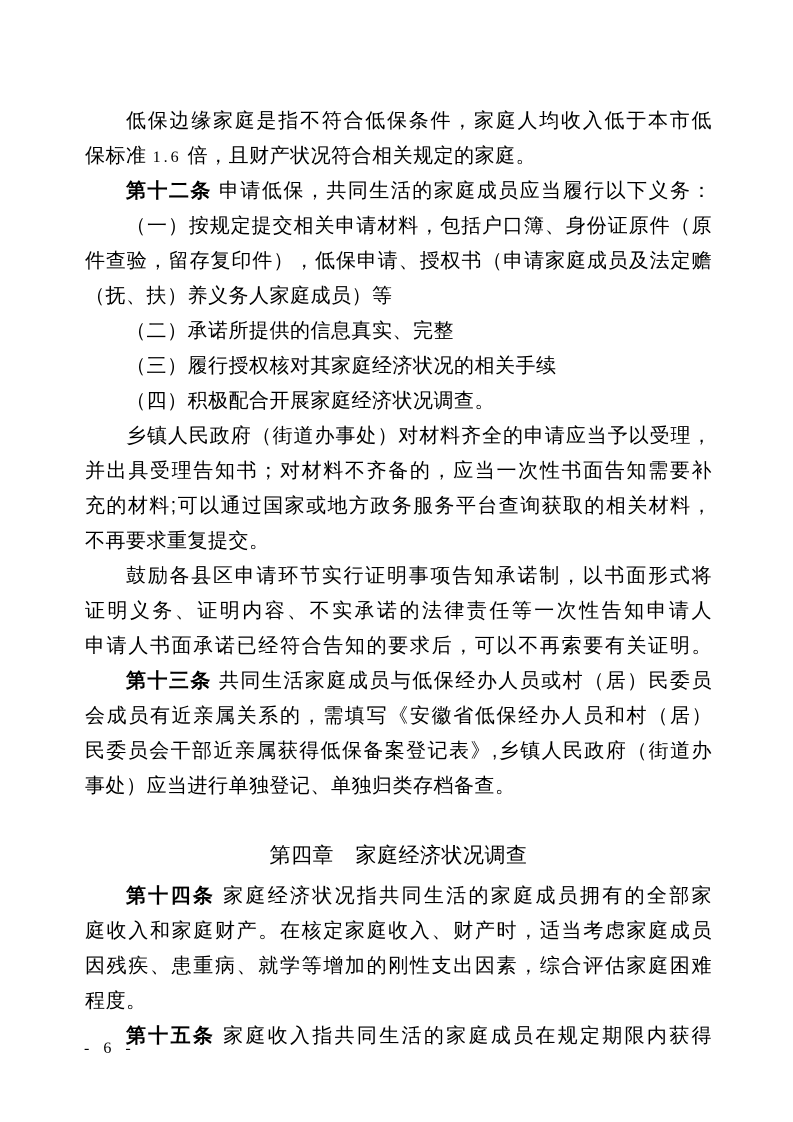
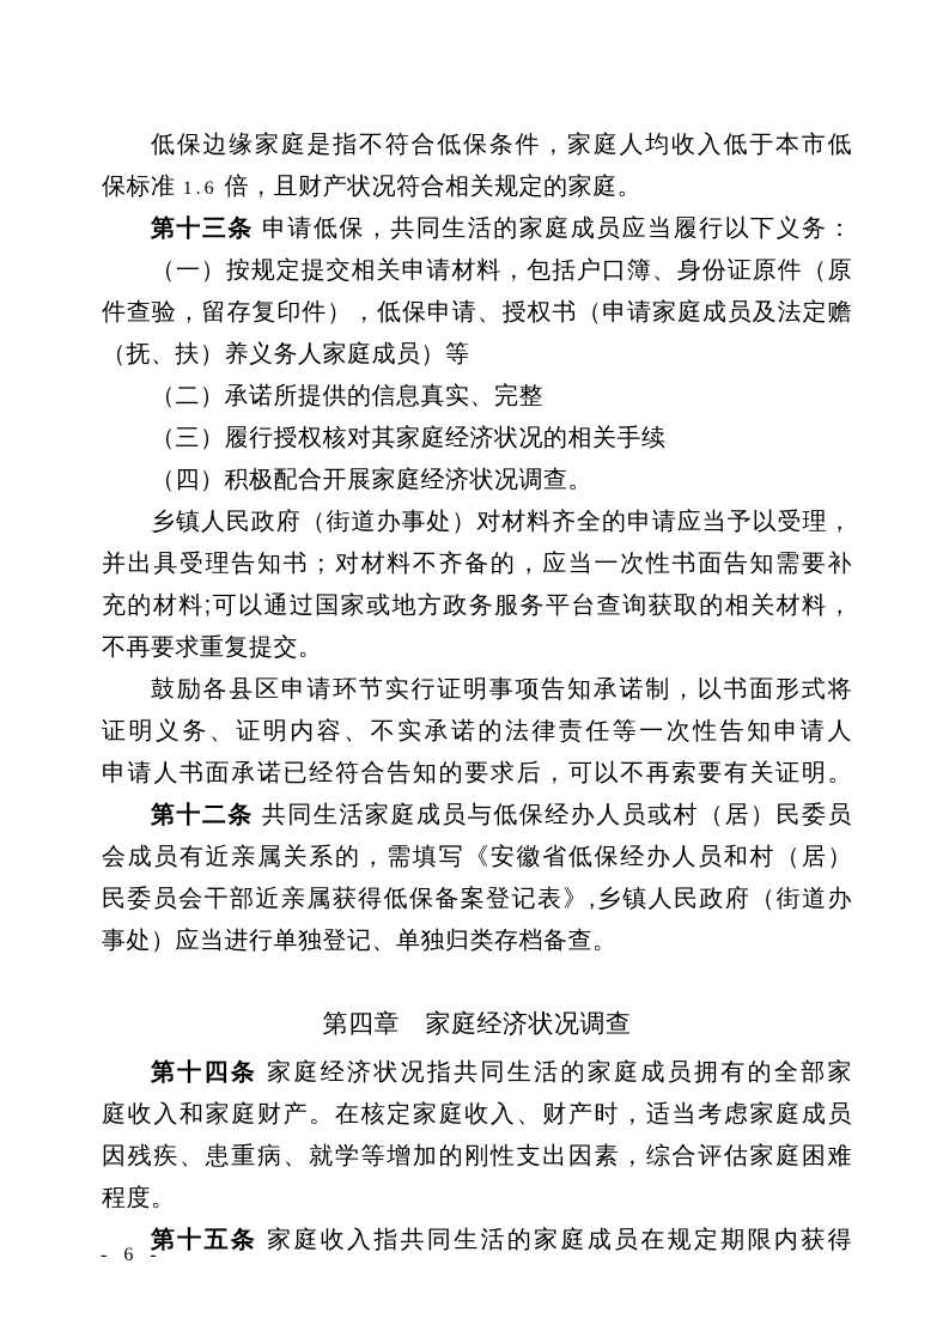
  低保边缘家庭是指不符合低保条件，家庭人均收入低于本市低
  保标准 1.6 倍，且财产状况符合相关规定的家庭。
- 第十二条 申请低保，共同生活的家庭成员应当履行以下义务：
+ 第十三条 申请低保，共同生活的家庭成员应当履行以下义务：
  （一）按规定提交相关申请材料，包括户口簿、身份证原件（原
  件查验，留存复印件），低保申请、授权书（申请家庭成员及法定赡
  （抚、扶）养义务人家庭成员）等
  （二）承诺所提供的信息真实、完整
  （三）履行授权核对其家庭经济状况的相关手续
  （四）积极配合开展家庭经济状况调查。
  乡镇人民政府（街道办事处）对材料齐全的申请应当予以受理，
  并出具受理告知书；对材料不齐备的，应当一次性书面告知需要补
  充的材料;可以通过国家或地方政务服务平台查询获取的相关材料，
  不再要求重复提交。
  鼓励各县区申请环节实行证明事项告知承诺制，以书面形式将
  证明义务、证明内容、不实承诺的法律责任等一次性告知申请人
  申请人书面承诺已经符合告知的要求后，可以不再索要有关证明。
- 第十三条 共同生活家庭成员与低保经办人员或村（居）民委员
+ 第十二条 共同生活家庭成员与低保经办人员或村（居）民委员
  会成员有近亲属关系的，需填写《安徽省低保经办人员和村（居）
  民委员会干部近亲属获得低保备案登记表》,乡镇人民政府（街道办
  事处）应当进行单独登记、单独归类存档备查。
  第四章 家庭经济状况调查
  第十四条 家庭经济状况指共同生活的家庭成员拥有的全部家
  庭收入和家庭财产。在核定家庭收入、财产时，适当考虑家庭成员
  因残疾、患重病、就学等增加的刚性支出因素，综合评估家庭困难
  程度。
  第十五条 家庭收入指共同生活的家庭成员在规定期限内获得
  - 6 -
